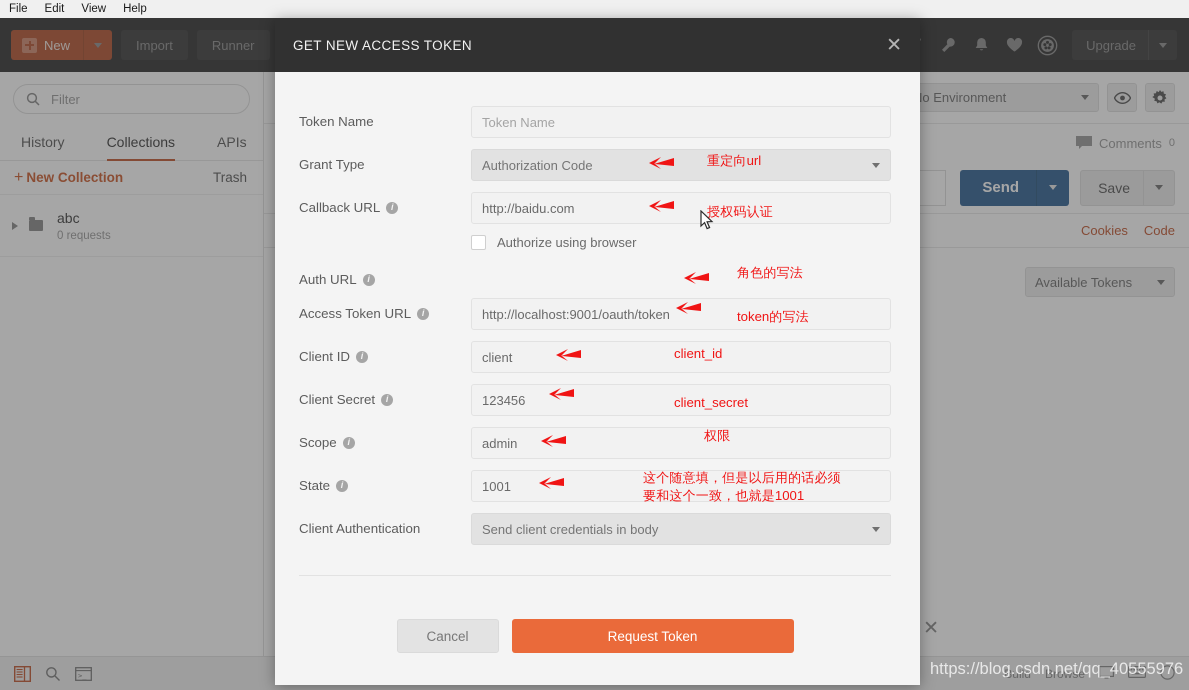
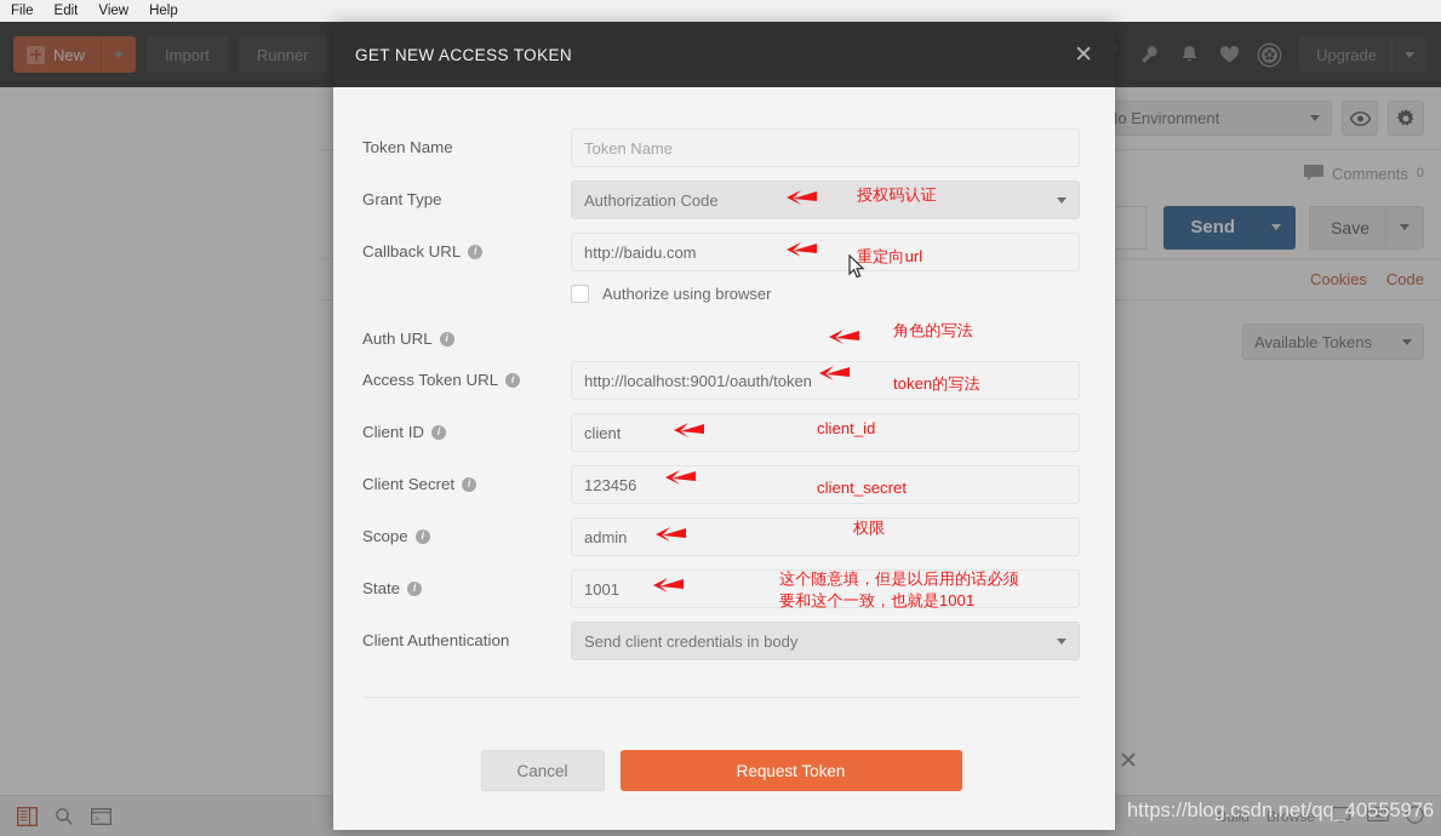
  File
  Edit
  View
  Help
  New
  Import
  Runner
  Upgrade
- Filter
- History
- Collections
- APIs
- + New Collection
- Trash
- abc
- 0 requests
  o Environment
  Comments
  0
  Send
  Save
  Cookies
  Code
  Available Tokens
  ✕
  >_
  Build
  Browse
  GET NEW ACCESS TOKEN
  ✕
  Token Name
  Token Name
  Grant Type
  Authorization Code
- 重定向url
+ 授权码认证
  Callback URL
  i
  http://baidu.com
- 授权码认证
+ 重定向url
  Authorize using browser
  Auth URL
  i
  角色的写法
  Access Token URL
  i
  http://localhost:9001/oauth/token
  token的写法
  Client ID
  i
  client
  client_id
  Client Secret
  i
  123456
  client_secret
  Scope
  i
  admin
  权限
  State
  i
  1001
  这个随意填，但是以后用的话必须
  要和这个一致，也就是1001
  Client Authentication
  Send client credentials in body
  Cancel
  Request Token
  https://blog.csdn.net/qq_40555976
